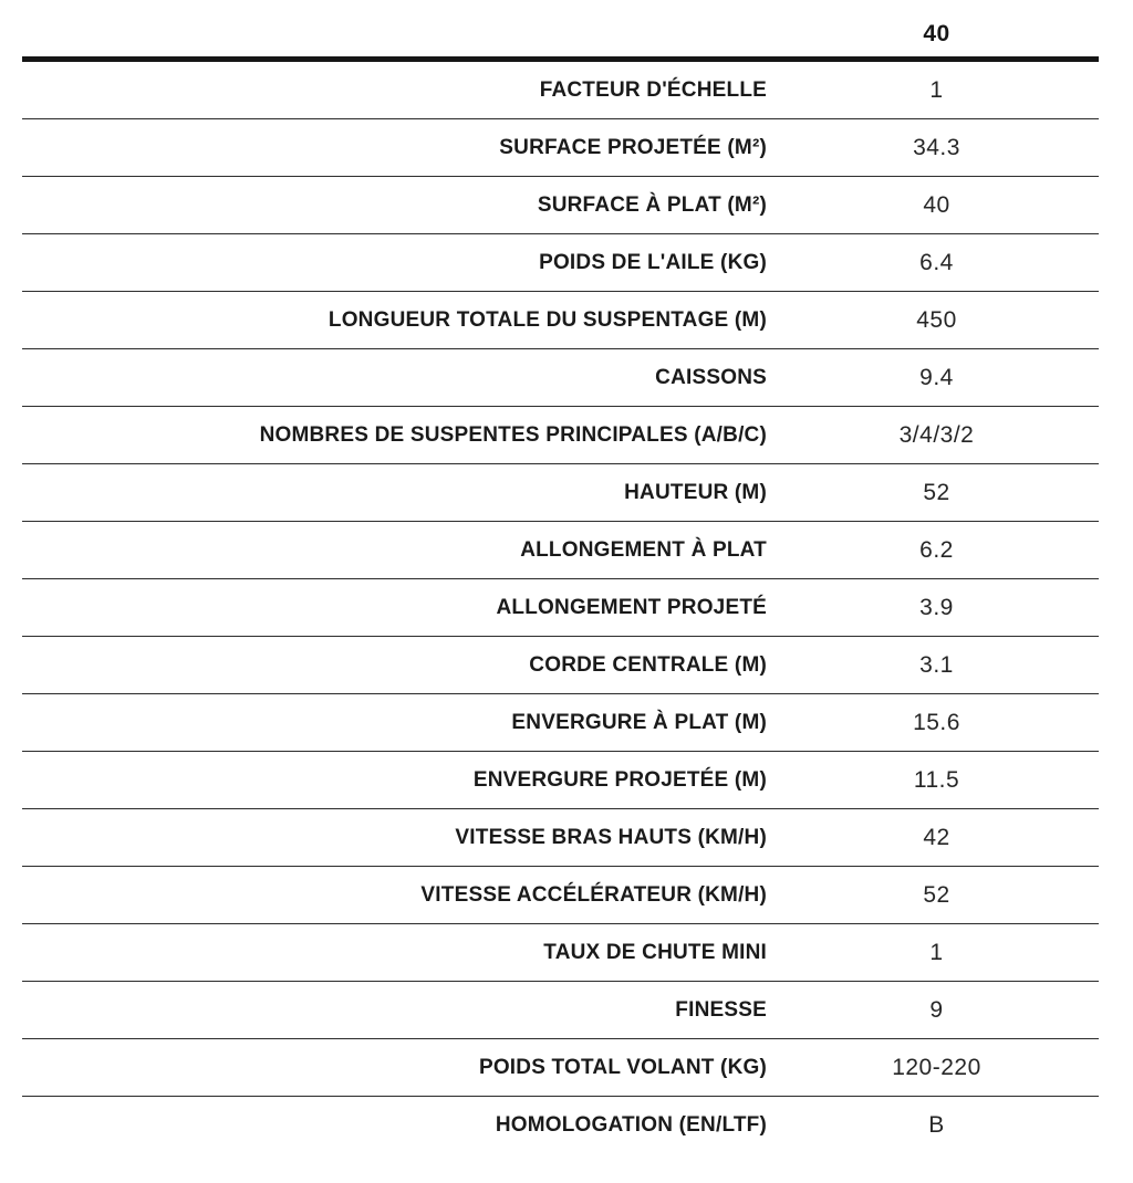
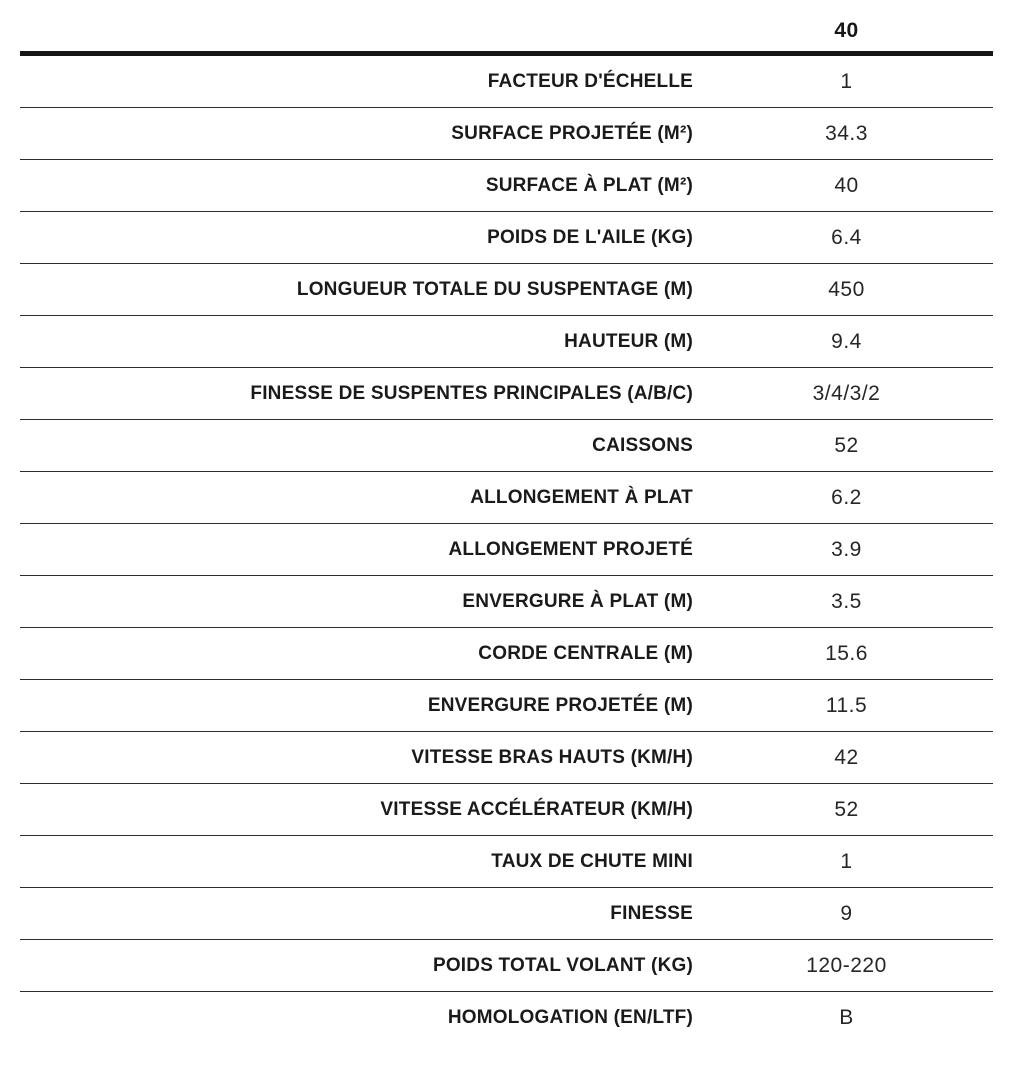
  40
  FACTEUR D'ÉCHELLE
  1
  SURFACE PROJETÉE (M²)
  34.3
  SURFACE À PLAT (M²)
  40
  POIDS DE L'AILE (KG)
  6.4
  LONGUEUR TOTALE DU SUSPENTAGE (M)
  450
- CAISSONS
+ HAUTEUR (M)
  9.4
- NOMBRES DE SUSPENTES PRINCIPALES (A/B/C)
+ FINESSE DE SUSPENTES PRINCIPALES (A/B/C)
  3/4/3/2
- HAUTEUR (M)
+ CAISSONS
  52
  ALLONGEMENT À PLAT
  6.2
  ALLONGEMENT PROJETÉ
  3.9
- CORDE CENTRALE (M)
+ ENVERGURE À PLAT (M)
- 3.1
+ 3.5
- ENVERGURE À PLAT (M)
+ CORDE CENTRALE (M)
  15.6
  ENVERGURE PROJETÉE (M)
  11.5
  VITESSE BRAS HAUTS (KM/H)
  42
  VITESSE ACCÉLÉRATEUR (KM/H)
  52
  TAUX DE CHUTE MINI
  1
  FINESSE
  9
  POIDS TOTAL VOLANT (KG)
  120-220
  HOMOLOGATION (EN/LTF)
  B
